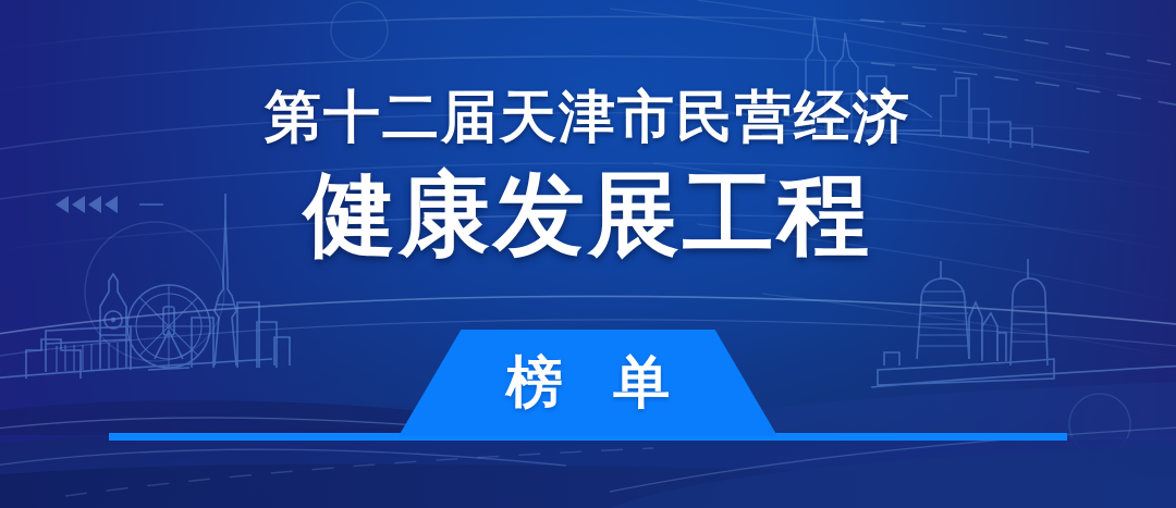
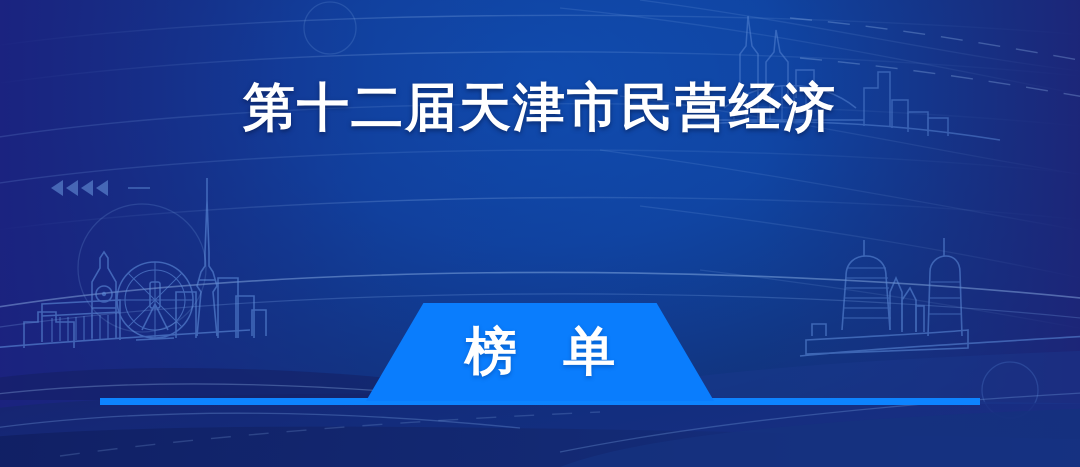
  第十二届天津市民营经济
- 健康发展工程
  榜 单
